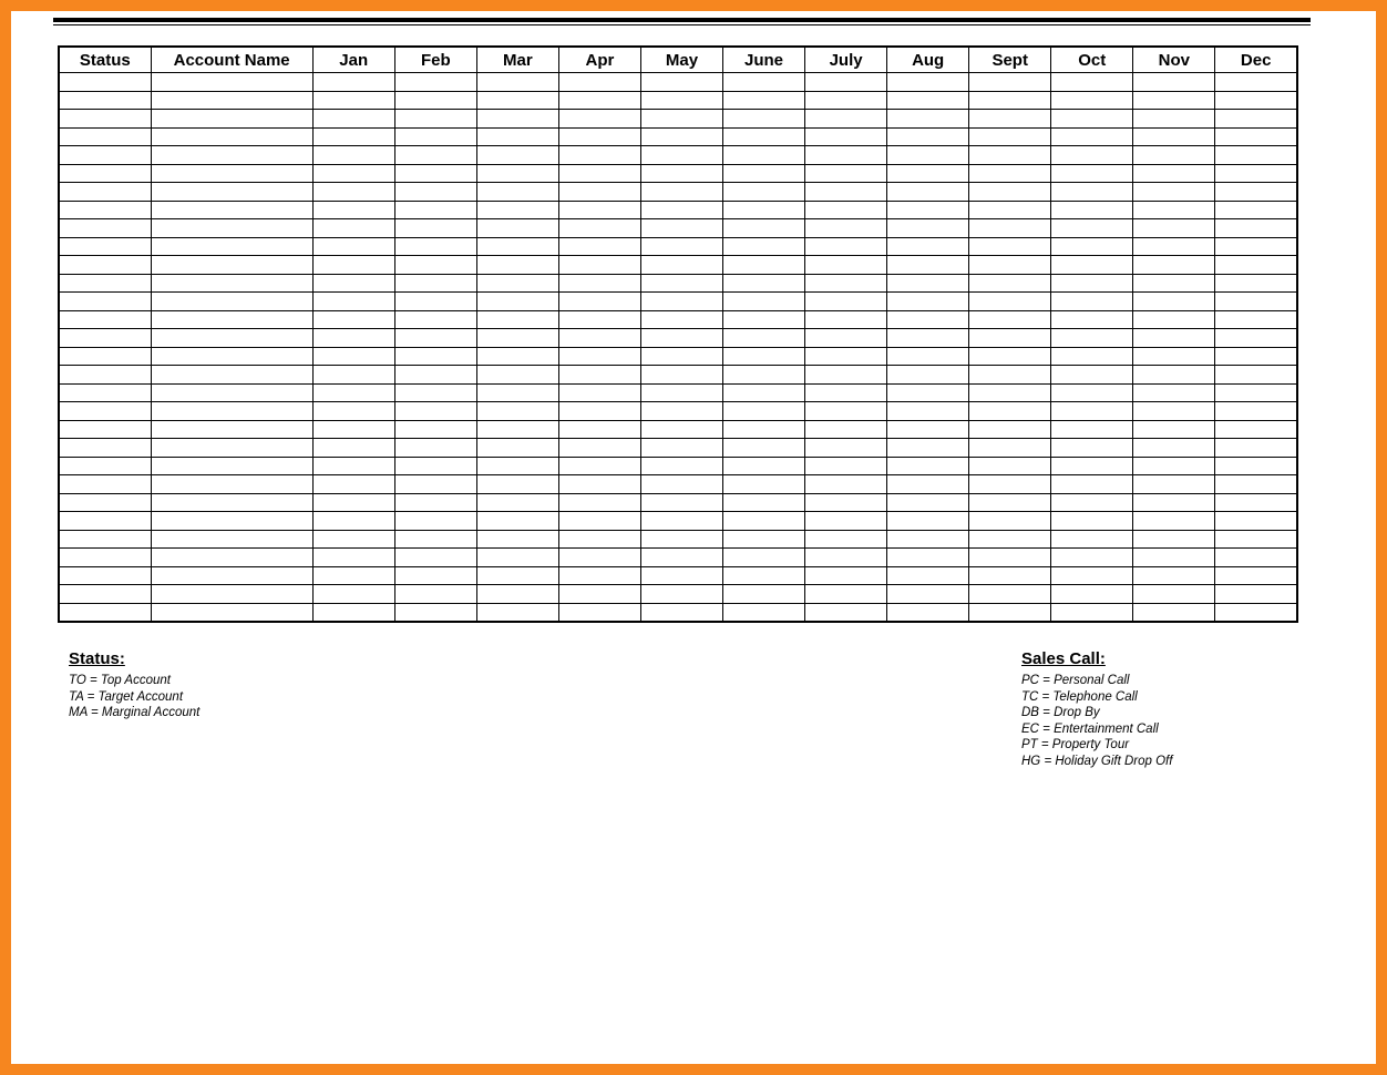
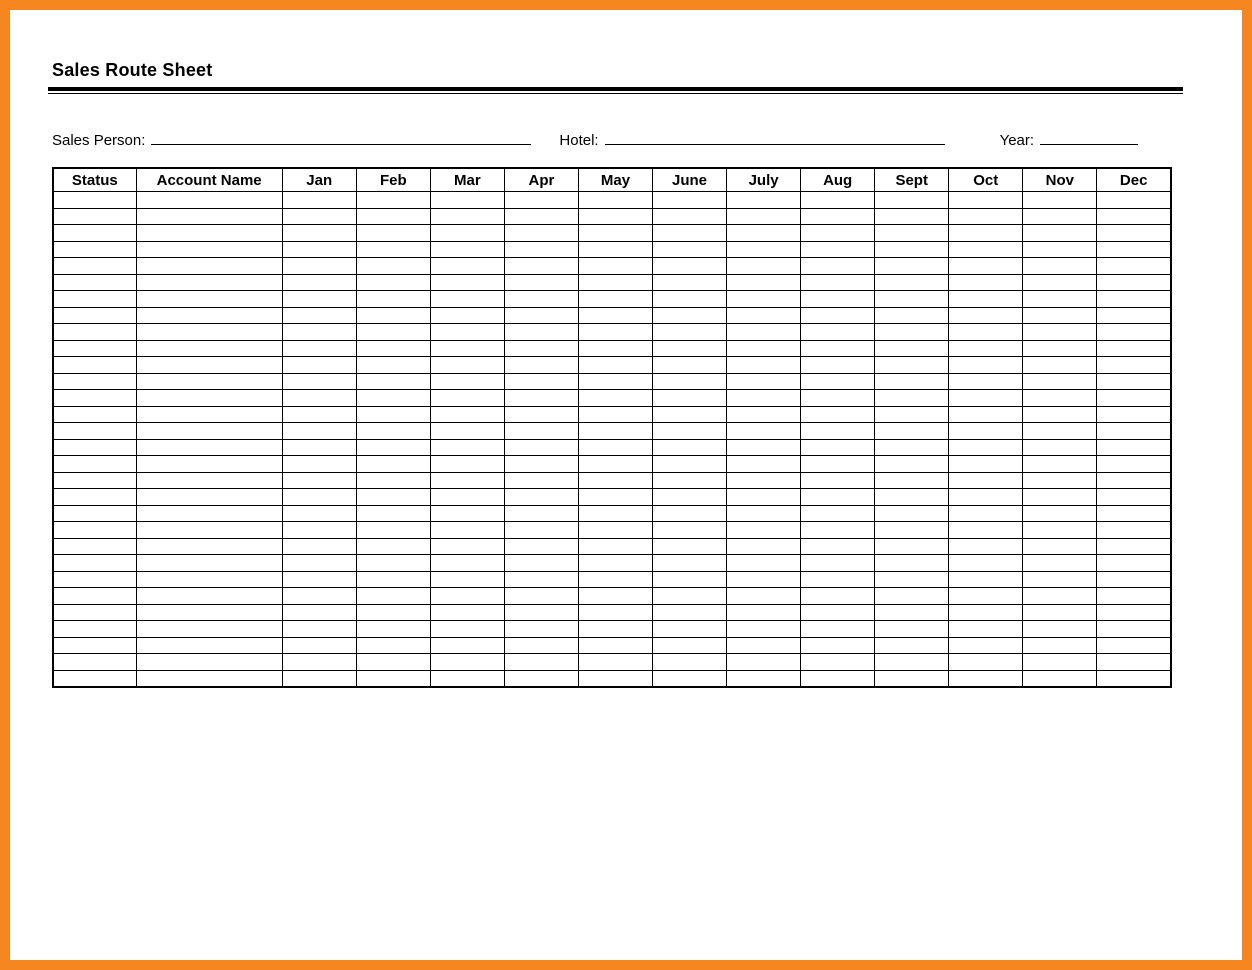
+ Sales Route Sheet
+ Sales Person:
+ Hotel:
+ Year:
  Status	Account Name	Jan	Feb	Mar	Apr	May	June	July	Aug	Sept	Oct	Nov	Dec
- Status:
- TO = Top Account
- TA = Target Account
- MA = Marginal Account
- Sales Call:
- PC = Personal Call
- TC = Telephone Call
- DB = Drop By
- EC = Entertainment Call
- PT = Property Tour
- HG = Holiday Gift Drop Off
